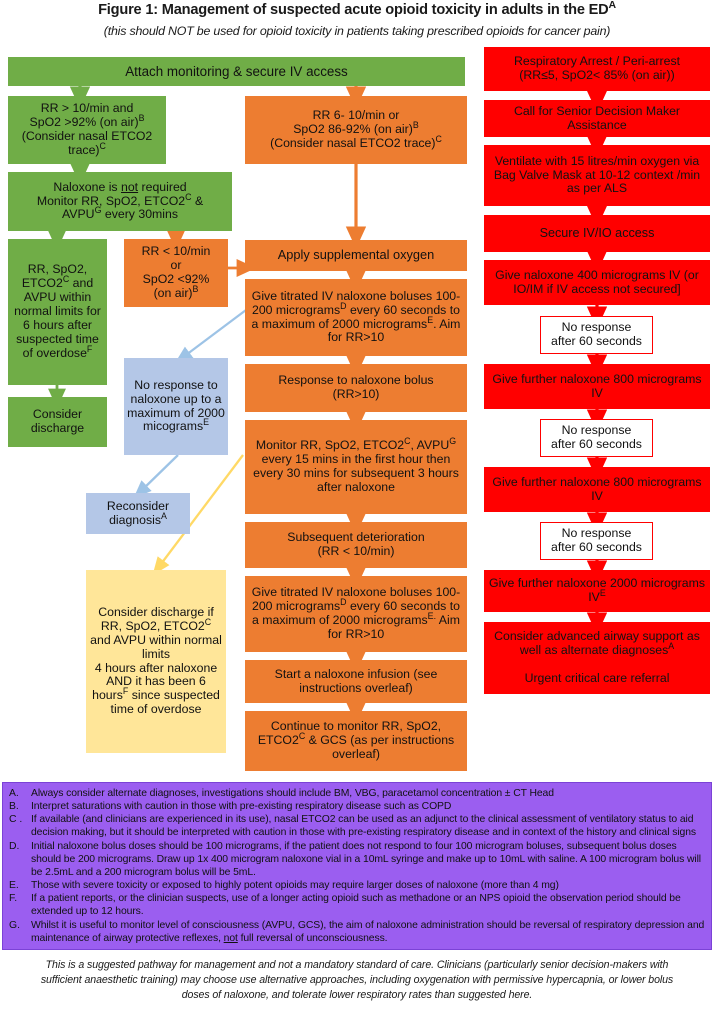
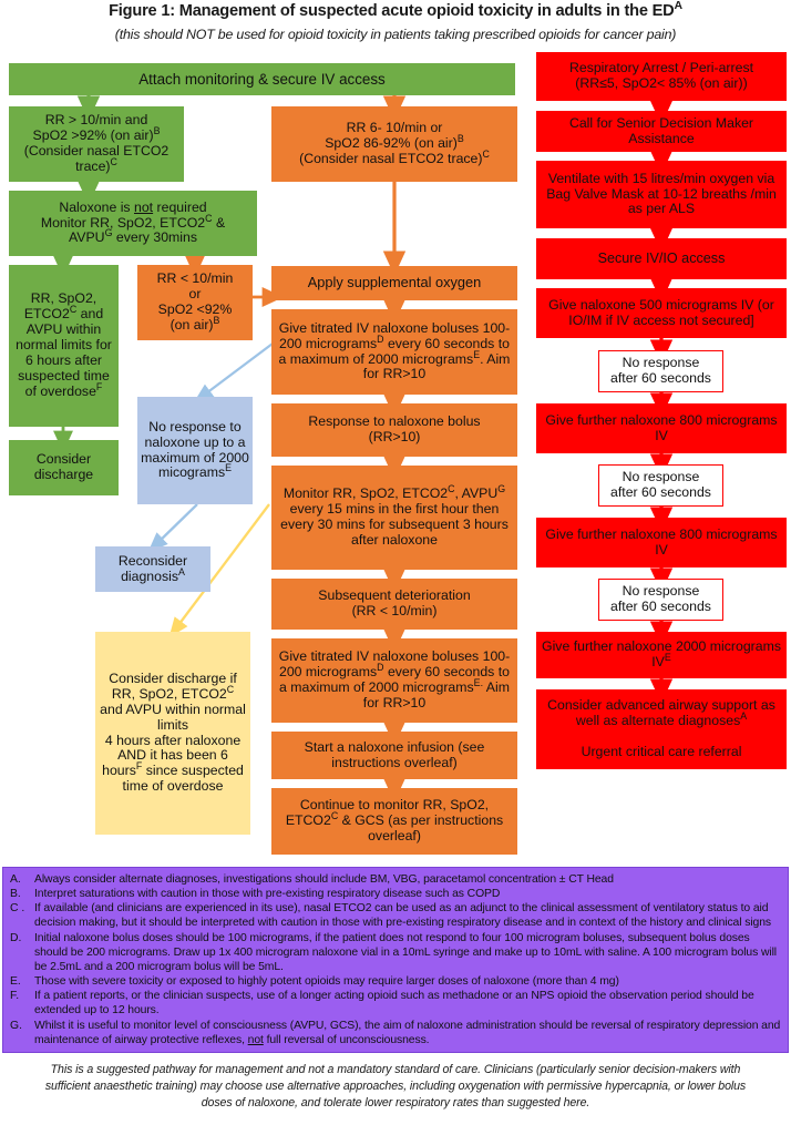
  Figure 1: Management of suspected acute opioid toxicity in adults in the EDA
  (this should NOT be used for opioid toxicity in patients taking prescribed opioids for cancer pain)
  Attach monitoring & secure IV access
  RR > 10/min and
  SpO2 >92% (on air)B
  (Consider nasal ETCO2 trace)C
  Naloxone is not required
  Monitor RR, SpO2, ETCO2C &
  AVPUG every 30mins
  RR, SpO2, ETCO2C and AVPU within normal limits for 6 hours after suspected time of overdoseF
  Consider discharge
  RR < 10/min
  or
  SpO2 <92%
  (on air)B
  No response to naloxone up to a maximum of 2000 micogramsE
  Reconsider diagnosisA
  Consider discharge if RR, SpO2, ETCO2C and AVPU within normal limits
  4 hours after naloxone AND it has been 6 hoursF since suspected time of overdose
  RR 6- 10/min or
  SpO2 86-92% (on air)B
  (Consider nasal ETCO2 trace)C
  Apply supplemental oxygen
  Give titrated IV naloxone boluses 100-200 microgramsD every 60 seconds to a maximum of 2000 microgramsE. Aim for RR>10
  Response to naloxone bolus
  (RR>10)
  Monitor RR, SpO2, ETCO2C, AVPUG every 15 mins in the first hour then every 30 mins for subsequent 3 hours after naloxone
  Subsequent deterioration
  (RR < 10/min)
  Give titrated IV naloxone boluses 100-200 microgramsD every 60 seconds to a maximum of 2000 microgramsE. Aim for RR>10
  Start a naloxone infusion (see instructions overleaf)
  Continue to monitor RR, SpO2, ETCO2C & GCS (as per instructions overleaf)
  Respiratory Arrest / Peri-arrest
  (RR≤5, SpO2< 85% (on air))
  Call for Senior Decision Maker Assistance
- Ventilate with 15 litres/min oxygen via Bag Valve Mask at 10-12 context /min as per ALS
+ Ventilate with 15 litres/min oxygen via Bag Valve Mask at 10-12 breaths /min as per ALS
  Secure IV/IO access
- Give naloxone 400 micrograms IV (or IO/IM if IV access not secured]
+ Give naloxone 500 micrograms IV (or IO/IM if IV access not secured]
  No response
  after 60 seconds
  Give further naloxone 800 micrograms IV
  No response
  after 60 seconds
  Give further naloxone 800 micrograms IV
  No response
  after 60 seconds
  Give further naloxone 2000 micrograms IVE
  Consider advanced airway support as well as alternate diagnosesA
  Urgent critical care referral
  A.
  Always consider alternate diagnoses, investigations should include BM, VBG, paracetamol concentration ± CT Head
  B.
  Interpret saturations with caution in those with pre-existing respiratory disease such as COPD
  C .
  If available (and clinicians are experienced in its use), nasal ETCO2 can be used as an adjunct to the clinical assessment of ventilatory status to aid decision making, but it should be interpreted with caution in those with pre-existing respiratory disease and in context of the history and clinical signs
  D.
  Initial naloxone bolus doses should be 100 micrograms, if the patient does not respond to four 100 microgram boluses, subsequent bolus doses should be 200 micrograms. Draw up 1x 400 microgram naloxone vial in a 10mL syringe and make up to 10mL with saline. A 100 microgram bolus will be 2.5mL and a 200 microgram bolus will be 5mL.
  E.
  Those with severe toxicity or exposed to highly potent opioids may require larger doses of naloxone (more than 4 mg)
  F.
  If a patient reports, or the clinician suspects, use of a longer acting opioid such as methadone or an NPS opioid the observation period should be extended up to 12 hours.
  G.
  Whilst it is useful to monitor level of consciousness (AVPU, GCS), the aim of naloxone administration should be reversal of respiratory depression and maintenance of airway protective reflexes, not full reversal of unconsciousness.
  This is a suggested pathway for management and not a mandatory standard of care. Clinicians (particularly senior decision-makers with sufficient anaesthetic training) may choose use alternative approaches, including oxygenation with permissive hypercapnia, or lower bolus doses of naloxone, and tolerate lower respiratory rates than suggested here.
